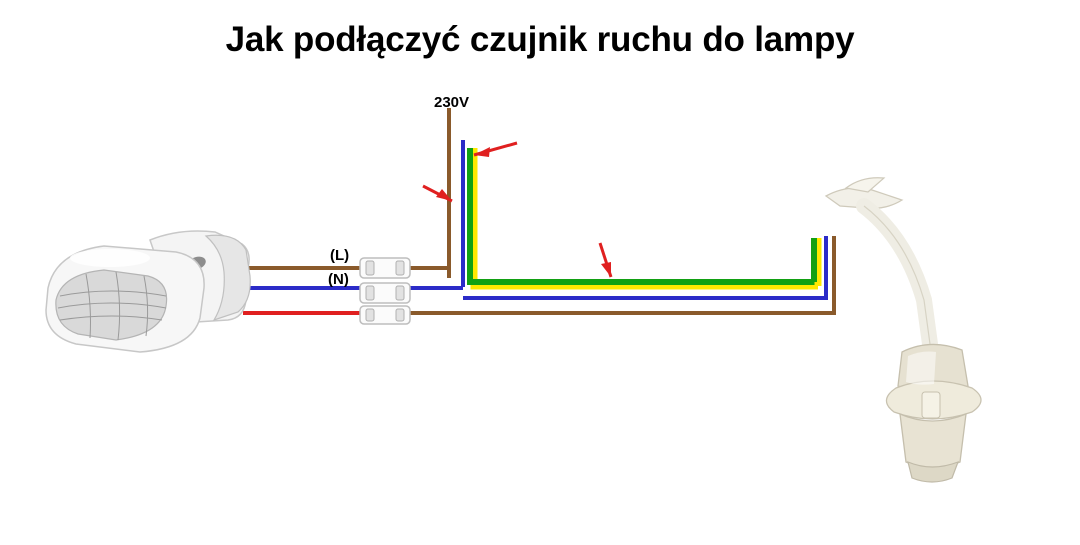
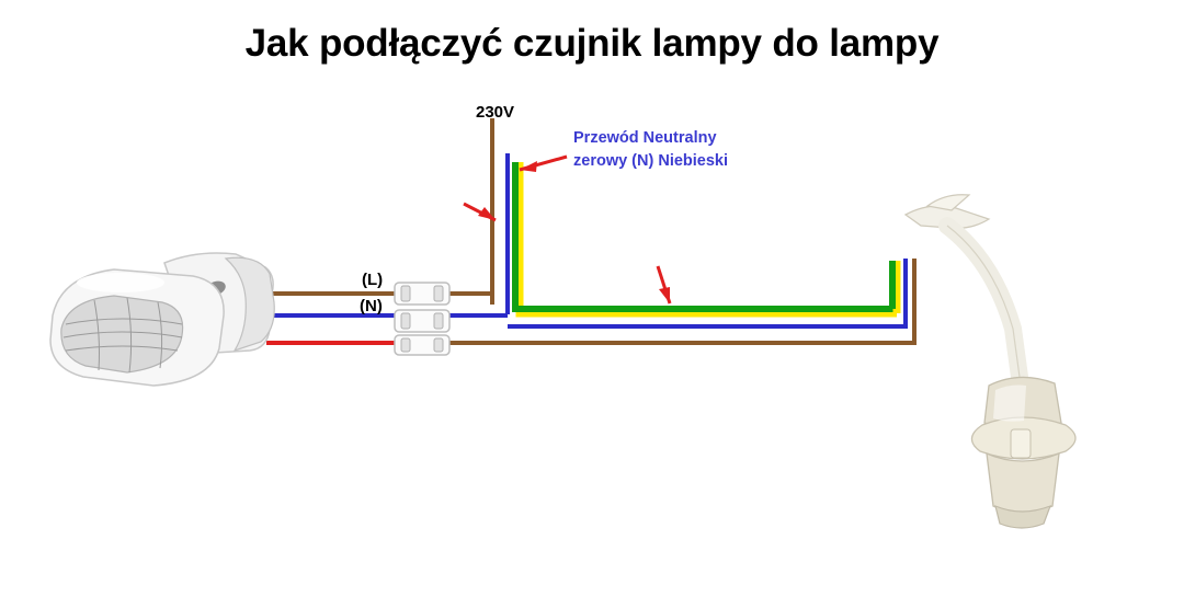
- Jak podłączyć czujnik ruchu do lampy
+ Jak podłączyć czujnik lampy do lampy
  230V
+ Przewód Neutralny
+ zerowy (N) Niebieski
  (L)
  (N)
